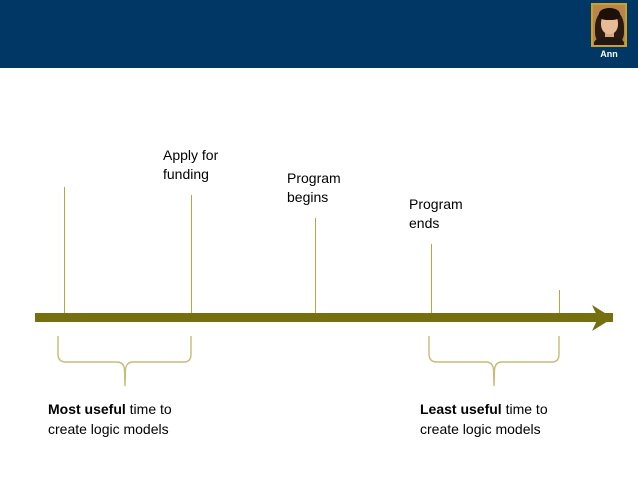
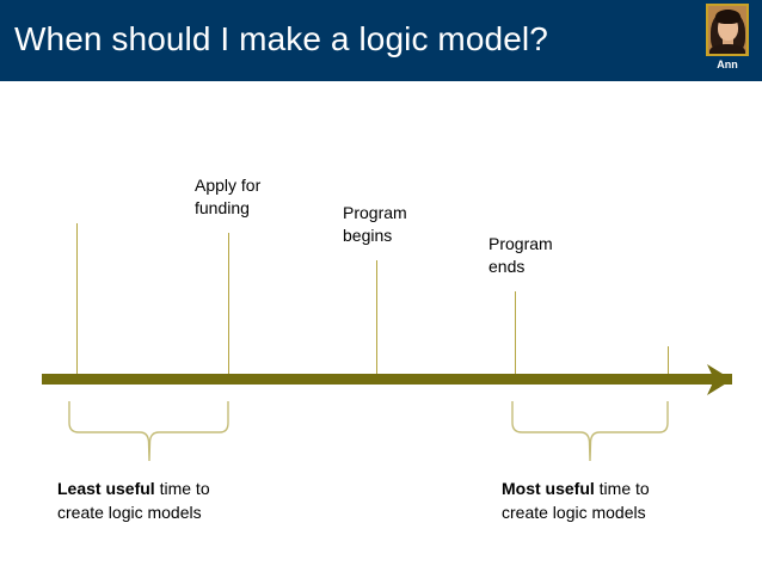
+ When should I make a logic model?
  Ann
  Apply for
  funding
  Program
  begins
  Program
  ends
- Most useful time to
+ Least useful time to
  create logic models
- Least useful time to
+ Most useful time to
  create logic models
